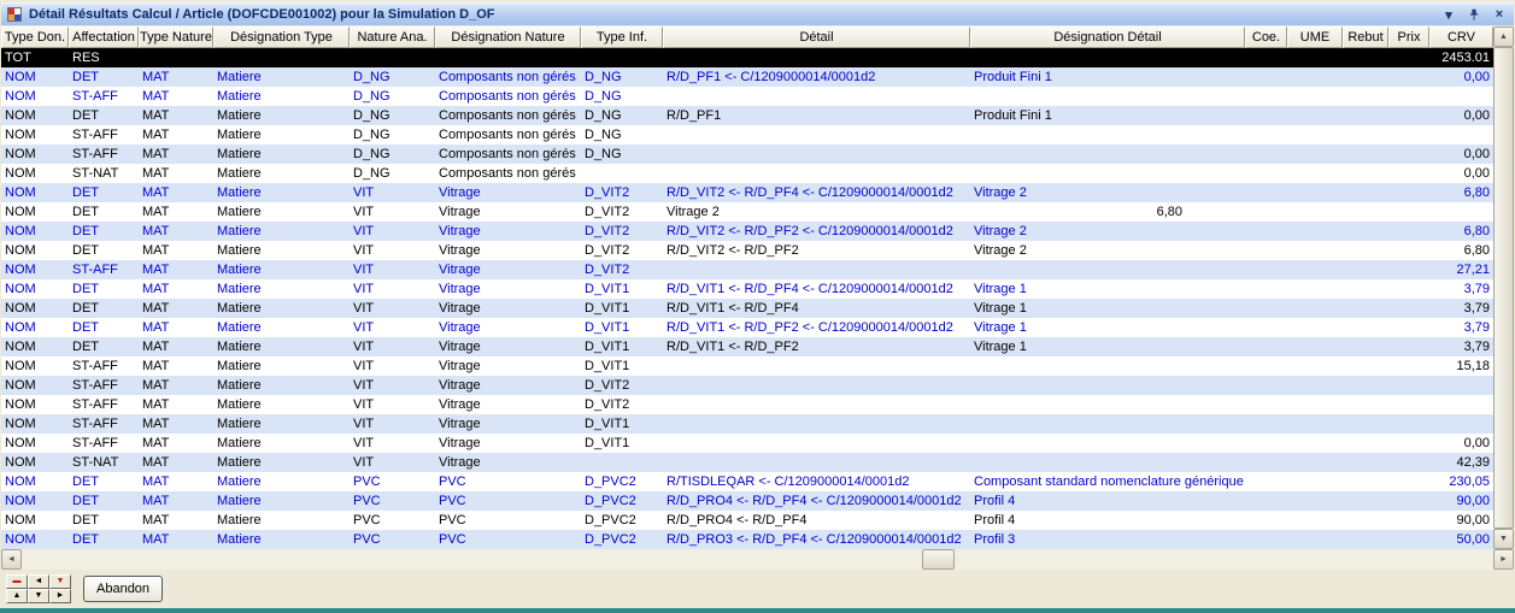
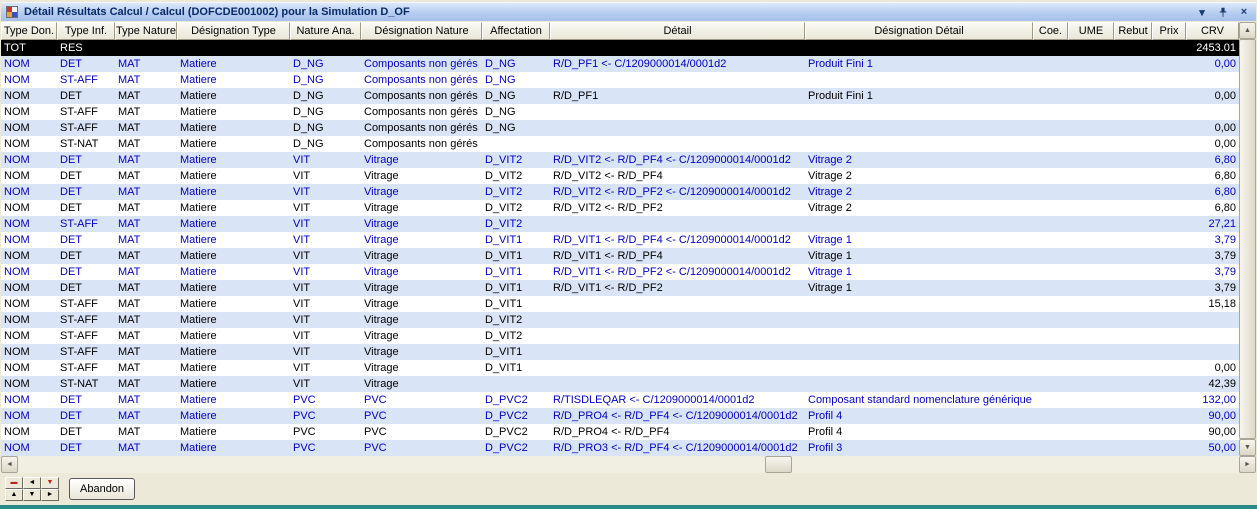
- Détail Résultats Calcul / Article (DOFCDE001002) pour la Simulation D_OF
+ Détail Résultats Calcul / Calcul (DOFCDE001002) pour la Simulation D_OF
  ▾
  ×
  Type Don.
- Affectation
+ Type Inf.
  Type Nature
  Désignation Type
  Nature Ana.
  Désignation Nature
- Type Inf.
+ Affectation
  Détail
  Désignation Détail
  Coe.
  UME
  Rebut
  Prix
  CRV
  TOT
  RES
  2453.01
  NOM
  DET
  MAT
  Matiere
  D_NG
  Composants non gérés
  D_NG
  R/D_PF1 <- C/1209000014/0001d2
  Produit Fini 1
  0,00
  NOM
  ST-AFF
  MAT
  Matiere
  D_NG
  Composants non gérés
  D_NG
  NOM
  DET
  MAT
  Matiere
  D_NG
  Composants non gérés
  D_NG
  R/D_PF1
  Produit Fini 1
  0,00
  NOM
  ST-AFF
  MAT
  Matiere
  D_NG
  Composants non gérés
  D_NG
  NOM
  ST-AFF
  MAT
  Matiere
  D_NG
  Composants non gérés
  D_NG
  0,00
  NOM
  ST-NAT
  MAT
  Matiere
  D_NG
  Composants non gérés
  0,00
  NOM
  DET
  MAT
  Matiere
  VIT
  Vitrage
  D_VIT2
  R/D_VIT2 <- R/D_PF4 <- C/1209000014/0001d2
  Vitrage 2
  6,80
  NOM
  DET
  MAT
  Matiere
  VIT
  Vitrage
  D_VIT2
+ R/D_VIT2 <- R/D_PF4
  Vitrage 2
  6,80
  NOM
  DET
  MAT
  Matiere
  VIT
  Vitrage
  D_VIT2
  R/D_VIT2 <- R/D_PF2 <- C/1209000014/0001d2
  Vitrage 2
  6,80
  NOM
  DET
  MAT
  Matiere
  VIT
  Vitrage
  D_VIT2
  R/D_VIT2 <- R/D_PF2
  Vitrage 2
  6,80
  NOM
  ST-AFF
  MAT
  Matiere
  VIT
  Vitrage
  D_VIT2
  27,21
  NOM
  DET
  MAT
  Matiere
  VIT
  Vitrage
  D_VIT1
  R/D_VIT1 <- R/D_PF4 <- C/1209000014/0001d2
  Vitrage 1
  3,79
  NOM
  DET
  MAT
  Matiere
  VIT
  Vitrage
  D_VIT1
  R/D_VIT1 <- R/D_PF4
  Vitrage 1
  3,79
  NOM
  DET
  MAT
  Matiere
  VIT
  Vitrage
  D_VIT1
  R/D_VIT1 <- R/D_PF2 <- C/1209000014/0001d2
  Vitrage 1
  3,79
  NOM
  DET
  MAT
  Matiere
  VIT
  Vitrage
  D_VIT1
  R/D_VIT1 <- R/D_PF2
  Vitrage 1
  3,79
  NOM
  ST-AFF
  MAT
  Matiere
  VIT
  Vitrage
  D_VIT1
  15,18
  NOM
  ST-AFF
  MAT
  Matiere
  VIT
  Vitrage
  D_VIT2
  NOM
  ST-AFF
  MAT
  Matiere
  VIT
  Vitrage
  D_VIT2
  NOM
  ST-AFF
  MAT
  Matiere
  VIT
  Vitrage
  D_VIT1
  NOM
  ST-AFF
  MAT
  Matiere
  VIT
  Vitrage
  D_VIT1
  0,00
  NOM
  ST-NAT
  MAT
  Matiere
  VIT
  Vitrage
  42,39
  NOM
  DET
  MAT
  Matiere
  PVC
  PVC
  D_PVC2
  R/TISDLEQAR <- C/1209000014/0001d2
  Composant standard nomenclature générique
- 230,05
+ 132,00
  NOM
  DET
  MAT
  Matiere
  PVC
  PVC
  D_PVC2
  R/D_PRO4 <- R/D_PF4 <- C/1209000014/0001d2
  Profil 4
  90,00
  NOM
  DET
  MAT
  Matiere
  PVC
  PVC
  D_PVC2
  R/D_PRO4 <- R/D_PF4
  Profil 4
  90,00
  NOM
  DET
  MAT
  Matiere
  PVC
  PVC
  D_PVC2
  R/D_PRO3 <- R/D_PF4 <- C/1209000014/0001d2
  Profil 3
  50,00
  Abandon
